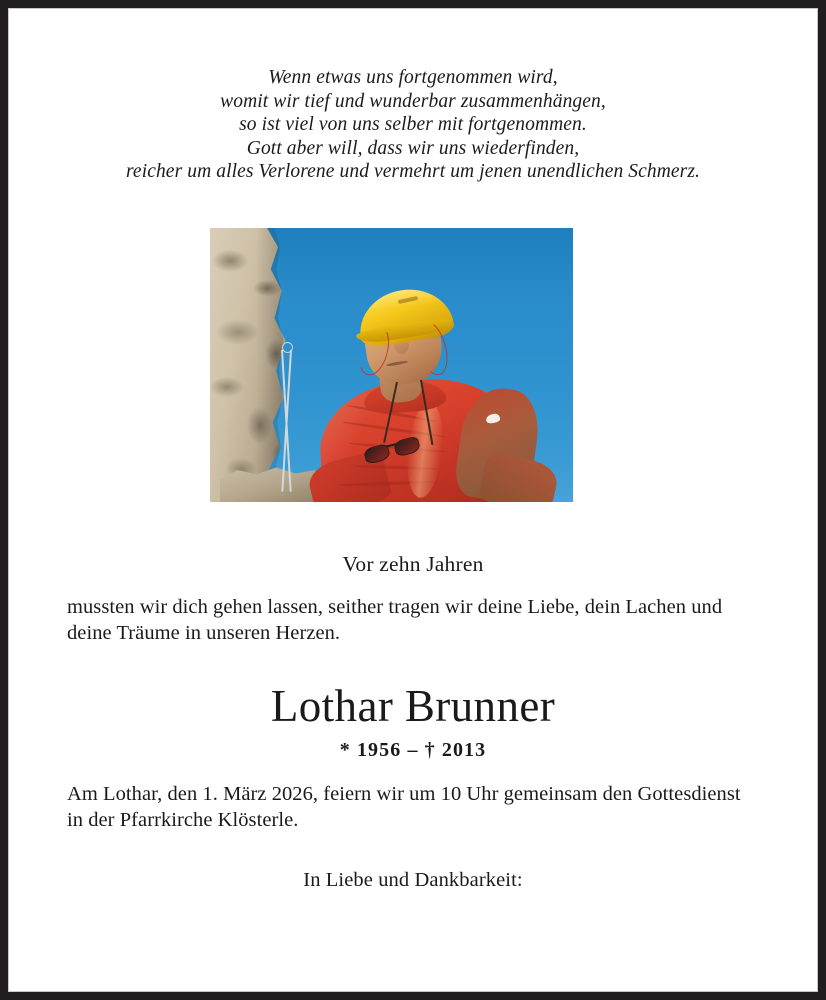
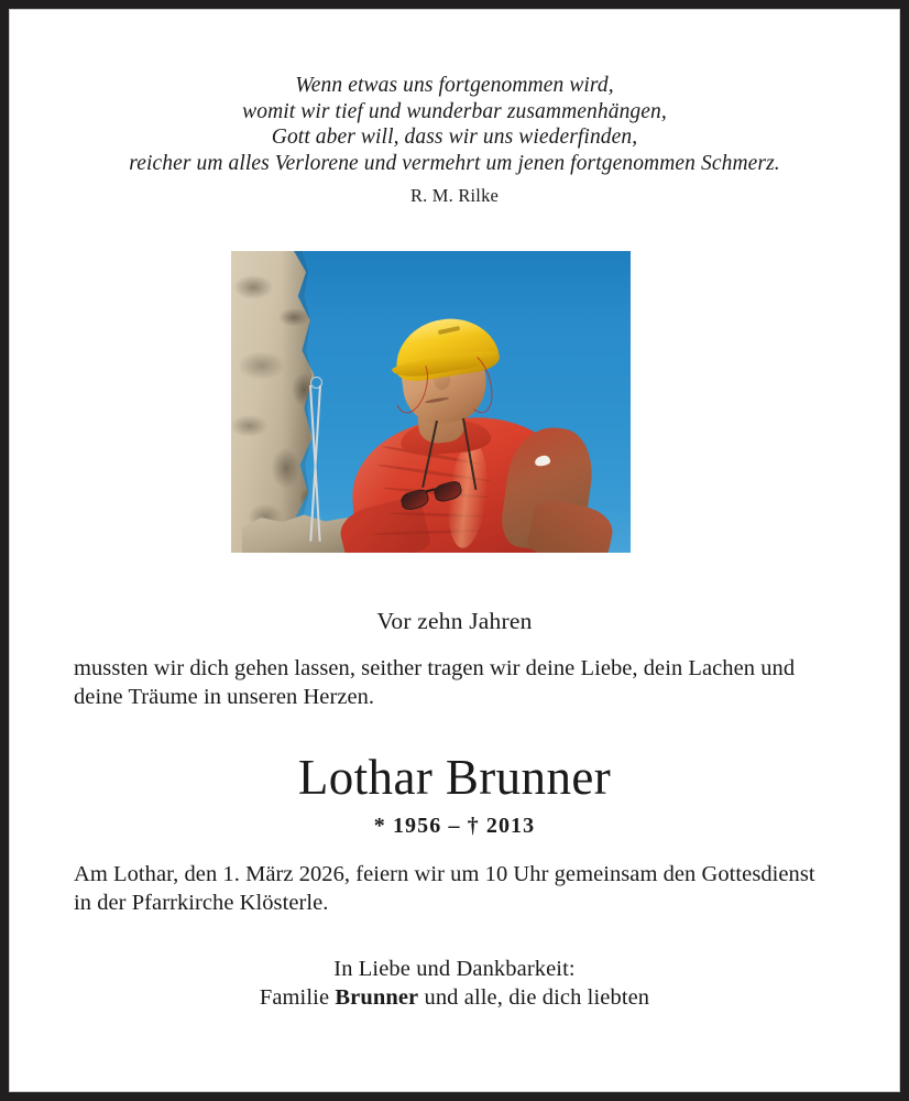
  Wenn etwas uns fortgenommen wird,
  womit wir tief und wunderbar zusammenhängen,
- so ist viel von uns selber mit fortgenommen.
  Gott aber will, dass wir uns wiederfinden,
- reicher um alles Verlorene und vermehrt um jenen unendlichen Schmerz.
+ reicher um alles Verlorene und vermehrt um jenen fortgenommen Schmerz.
+ R. M. Rilke
  Vor zehn Jahren
  mussten wir dich gehen lassen, seither tragen wir deine Liebe, dein Lachen und deine Träume in unseren Herzen.
  Lothar Brunner
  * 1956 – † 2013
  Am Lothar, den 1. März 2026, feiern wir um 10 Uhr gemeinsam den Gottesdienst in der Pfarrkirche Klösterle.
  In Liebe und Dankbarkeit:
+ Familie Brunner und alle, die dich liebten
